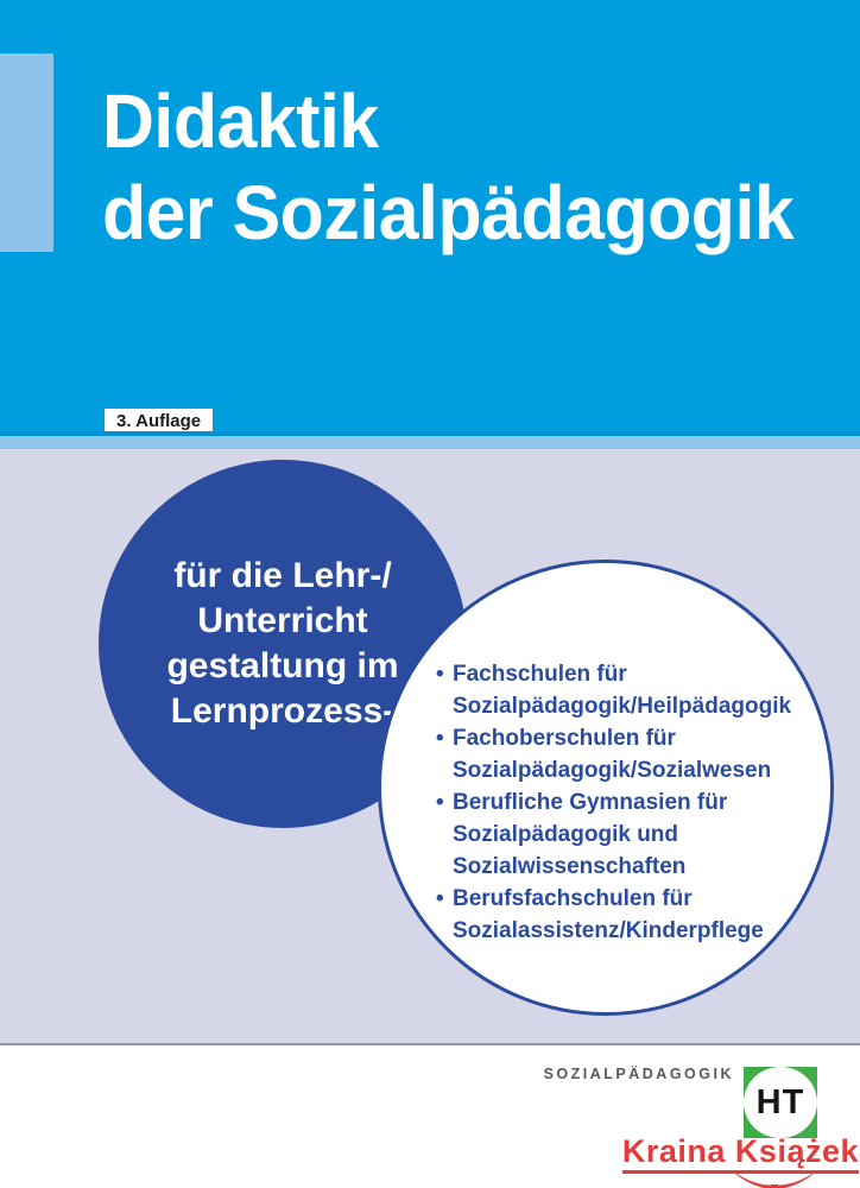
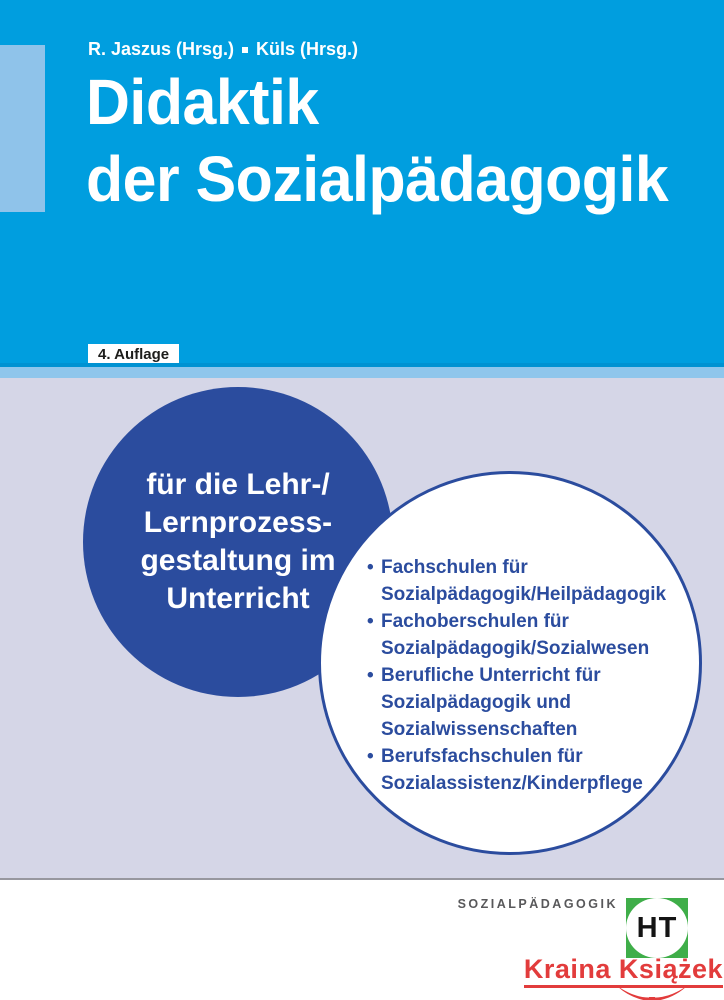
+ R. Jaszus (Hrsg.)
+ Küls (Hrsg.)
  Didaktik
  der Sozialpädagogik
- 3. Auflage
+ 4. Auflage
  für die Lehr-/
- Unterricht
+ Lernprozess-
  gestaltung im
- Lernprozess-
+ Unterricht
  Fachschulen für Sozialpädagogik/Heilpädagogik
  Fachoberschulen für Sozialpädagogik/Sozialwesen
- Berufliche Gymnasien für Sozialpädagogik und Sozialwissenschaften
+ Berufliche Unterricht für Sozialpädagogik und Sozialwissenschaften
  Berufsfachschulen für Sozialassistenz/Kinderpflege
  SOZIALPÄDAGOGIK
  HT
  Kraina Książek
